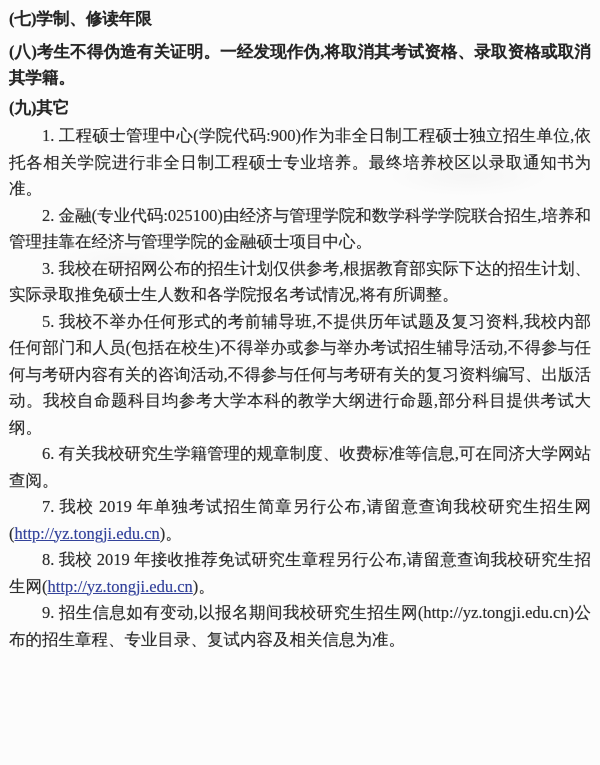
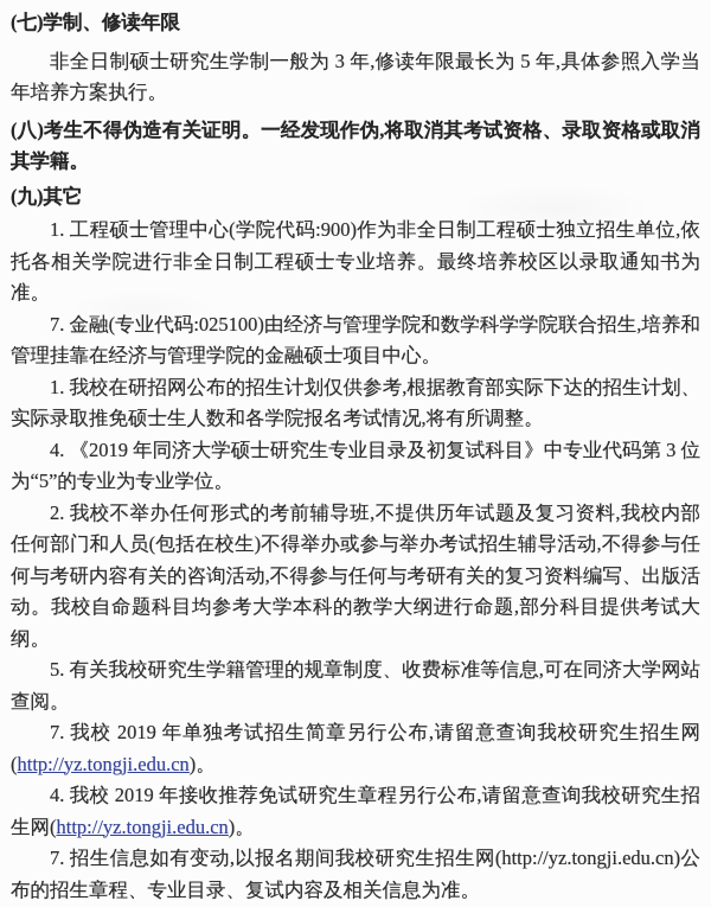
  (七)学制、修读年限
+ 非全日制硕士研究生学制一般为 3 年,修读年限最长为 5 年,具体参照入学当年培养方案执行。
  (八)考生不得伪造有关证明。一经发现作伪,将取消其考试资格、录取资格或取消其学籍。
  (九)其它
  1. 工程硕士管理中心(学院代码:900)作为非全日制工程硕士独立招生单位,依托各相关学院进行非全日制工程硕士专业培养。最终培养校区以录取通知书为准。
- 2. 金融(专业代码:025100)由经济与管理学院和数学科学学院联合招生,培养和管理挂靠在经济与管理学院的金融硕士项目中心。
+ 7. 金融(专业代码:025100)由经济与管理学院和数学科学学院联合招生,培养和管理挂靠在经济与管理学院的金融硕士项目中心。
- 3. 我校在研招网公布的招生计划仅供参考,根据教育部实际下达的招生计划、实际录取推免硕士生人数和各学院报名考试情况,将有所调整。
+ 1. 我校在研招网公布的招生计划仅供参考,根据教育部实际下达的招生计划、实际录取推免硕士生人数和各学院报名考试情况,将有所调整。
+ 4. 《2019 年同济大学硕士研究生专业目录及初复试科目》中专业代码第 3 位为“5”的专业为专业学位。
- 5. 我校不举办任何形式的考前辅导班,不提供历年试题及复习资料,我校内部任何部门和人员(包括在校生)不得举办或参与举办考试招生辅导活动,不得参与任何与考研内容有关的咨询活动,不得参与任何与考研有关的复习资料编写、出版活动。我校自命题科目均参考大学本科的教学大纲进行命题,部分科目提供考试大纲。
+ 2. 我校不举办任何形式的考前辅导班,不提供历年试题及复习资料,我校内部任何部门和人员(包括在校生)不得举办或参与举办考试招生辅导活动,不得参与任何与考研内容有关的咨询活动,不得参与任何与考研有关的复习资料编写、出版活动。我校自命题科目均参考大学本科的教学大纲进行命题,部分科目提供考试大纲。
- 6. 有关我校研究生学籍管理的规章制度、收费标准等信息,可在同济大学网站查阅。
+ 5. 有关我校研究生学籍管理的规章制度、收费标准等信息,可在同济大学网站查阅。
  7. 我校 2019 年单独考试招生简章另行公布,请留意查询我校研究生招生网(http://yz.tongji.edu.cn)。
- 8. 我校 2019 年接收推荐免试研究生章程另行公布,请留意查询我校研究生招生网(http://yz.tongji.edu.cn)。
+ 4. 我校 2019 年接收推荐免试研究生章程另行公布,请留意查询我校研究生招生网(http://yz.tongji.edu.cn)。
- 9. 招生信息如有变动,以报名期间我校研究生招生网(http://yz.tongji.edu.cn)公布的招生章程、专业目录、复试内容及相关信息为准。
+ 7. 招生信息如有变动,以报名期间我校研究生招生网(http://yz.tongji.edu.cn)公布的招生章程、专业目录、复试内容及相关信息为准。
